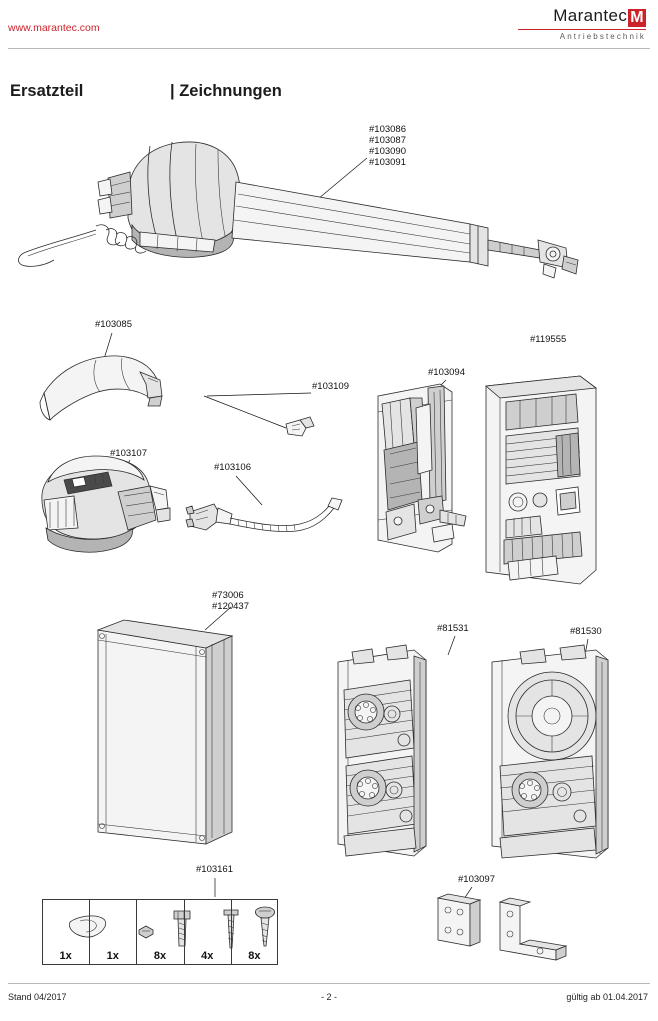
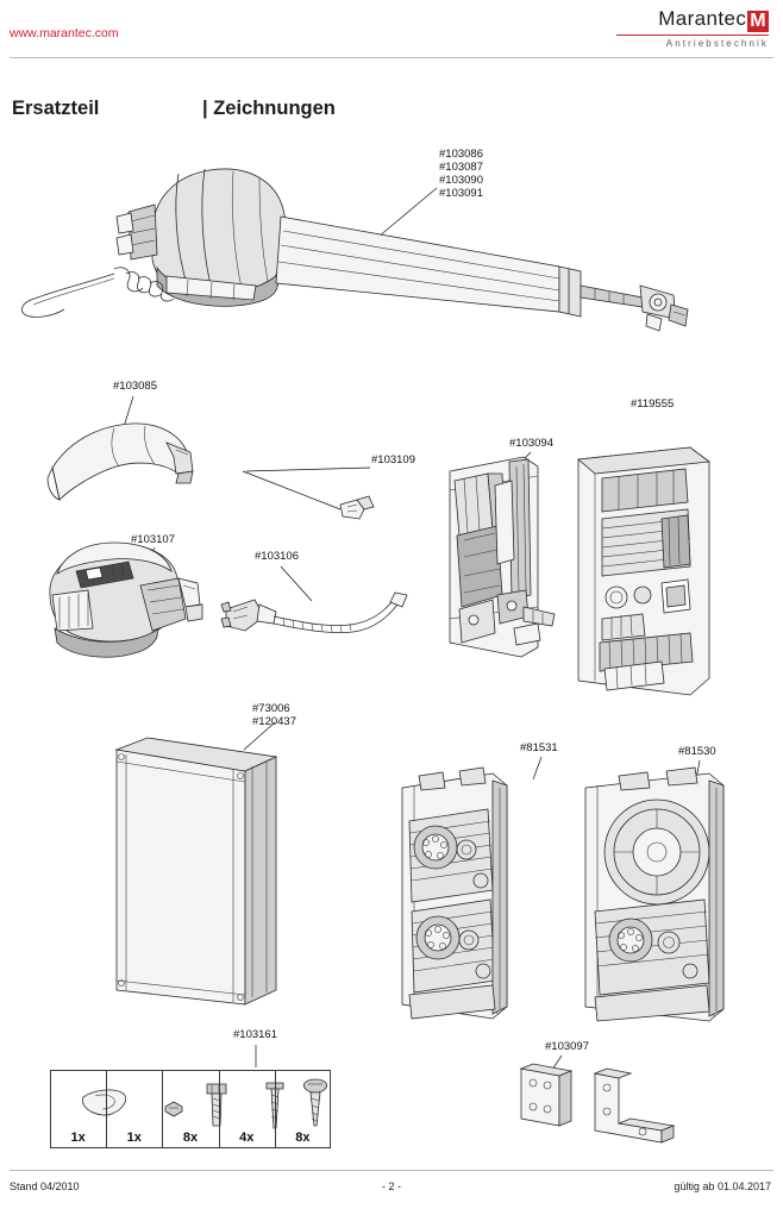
  www.marantec.com
  Marantec M
  Antriebstechnik
  Ersatzteil
  | Zeichnungen
  #103086
  #103087
  #103090
  #103091
  #103085
  #103107
  #103109
  #103106
  #103094
  #119555
  #73006
  #120437
  #81531
  #81530
  #103161
  #103097
  1x
  1x
  8x
  4x
  8x
- Stand 04/2017
+ Stand 04/2010
  - 2 -
  gültig ab 01.04.2017
